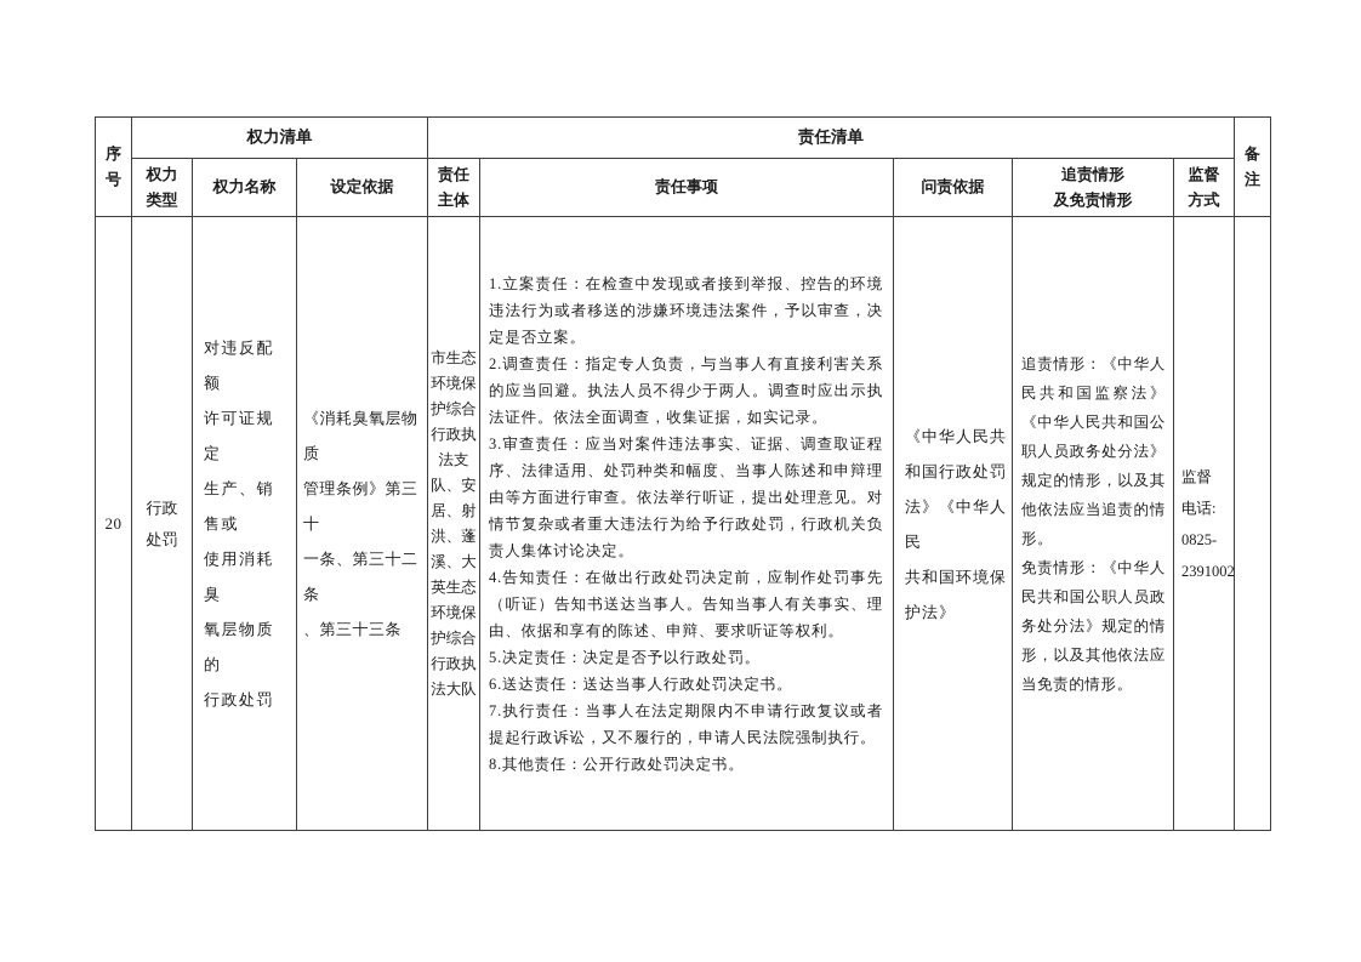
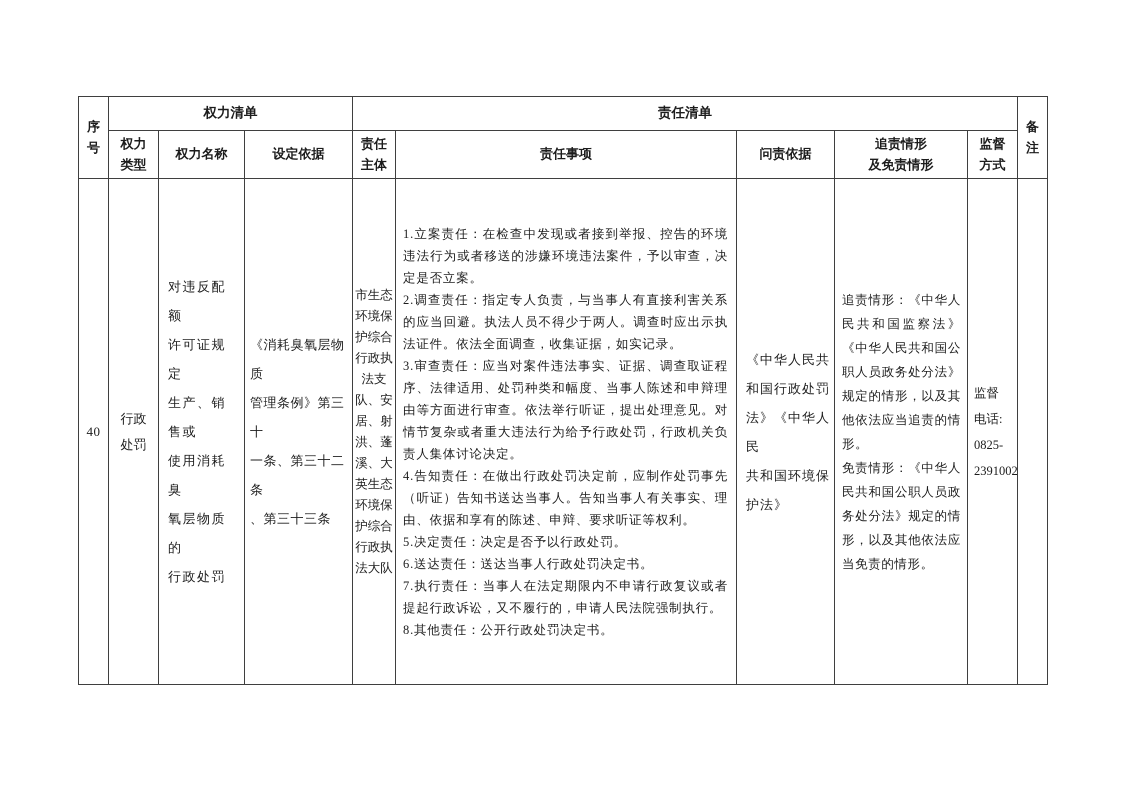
  序 号	权力清单	责任清单	备 注
  权力 类型	权力名称	设定依据	责任 主体	责任事项	问责依据	追责情形 及免责情形	监督 方式
- 20	行政 处罚	对违反配额 许可证规定 生产、销售或 使用消耗臭 氧层物质的 行政处罚	《消耗臭氧层物质 管理条例》第三十 一条、第三十二条 、第三十三条	市生态 环境保 护综合 行政执 法支 队、安 居、射 洪、蓬 溪、大 英生态 环境保 护综合 行政执 法大队	1.立案责任：在检查中发现或者接到举报、控告的环境违法行为或者移送的涉嫌环境违法案件，予以审查，决定是否立案。 2.调查责任：指定专人负责，与当事人有直接利害关系的应当回避。执法人员不得少于两人。调查时应出示执法证件。依法全面调查，收集证据，如实记录。 3.审查责任：应当对案件违法事实、证据、调查取证程序、法律适用、处罚种类和幅度、当事人陈述和申辩理由等方面进行审查。依法举行听证，提出处理意见。对情节复杂或者重大违法行为给予行政处罚，行政机关负责人集体讨论决定。 4.告知责任：在做出行政处罚决定前，应制作处罚事先（听证）告知书送达当事人。告知当事人有关事实、理由、依据和享有的陈述、申辩、要求听证等权利。 5.决定责任：决定是否予以行政处罚。 6.送达责任：送达当事人行政处罚决定书。 7.执行责任：当事人在法定期限内不申请行政复议或者提起行政诉讼，又不履行的，申请人民法院强制执行。 8.其他责任：公开行政处罚决定书。	《中华人民共 和国行政处罚 法》《中华人民 共和国环境保 护法》	追责情形：《中华人民共和国监察法》《中华人民共和国公职人员政务处分法》规定的情形，以及其他依法应当追责的情形。 免责情形：《中华人民共和国公职人员政务处分法》规定的情形，以及其他依法应当免责的情形。	监督 电话: 0825- 2391002
+ 40	行政 处罚	对违反配额 许可证规定 生产、销售或 使用消耗臭 氧层物质的 行政处罚	《消耗臭氧层物质 管理条例》第三十 一条、第三十二条 、第三十三条	市生态 环境保 护综合 行政执 法支 队、安 居、射 洪、蓬 溪、大 英生态 环境保 护综合 行政执 法大队	1.立案责任：在检查中发现或者接到举报、控告的环境违法行为或者移送的涉嫌环境违法案件，予以审查，决定是否立案。 2.调查责任：指定专人负责，与当事人有直接利害关系的应当回避。执法人员不得少于两人。调查时应出示执法证件。依法全面调查，收集证据，如实记录。 3.审查责任：应当对案件违法事实、证据、调查取证程序、法律适用、处罚种类和幅度、当事人陈述和申辩理由等方面进行审查。依法举行听证，提出处理意见。对情节复杂或者重大违法行为给予行政处罚，行政机关负责人集体讨论决定。 4.告知责任：在做出行政处罚决定前，应制作处罚事先（听证）告知书送达当事人。告知当事人有关事实、理由、依据和享有的陈述、申辩、要求听证等权利。 5.决定责任：决定是否予以行政处罚。 6.送达责任：送达当事人行政处罚决定书。 7.执行责任：当事人在法定期限内不申请行政复议或者提起行政诉讼，又不履行的，申请人民法院强制执行。 8.其他责任：公开行政处罚决定书。	《中华人民共 和国行政处罚 法》《中华人民 共和国环境保 护法》	追责情形：《中华人民共和国监察法》《中华人民共和国公职人员政务处分法》规定的情形，以及其他依法应当追责的情形。 免责情形：《中华人民共和国公职人员政务处分法》规定的情形，以及其他依法应当免责的情形。	监督 电话: 0825- 2391002
